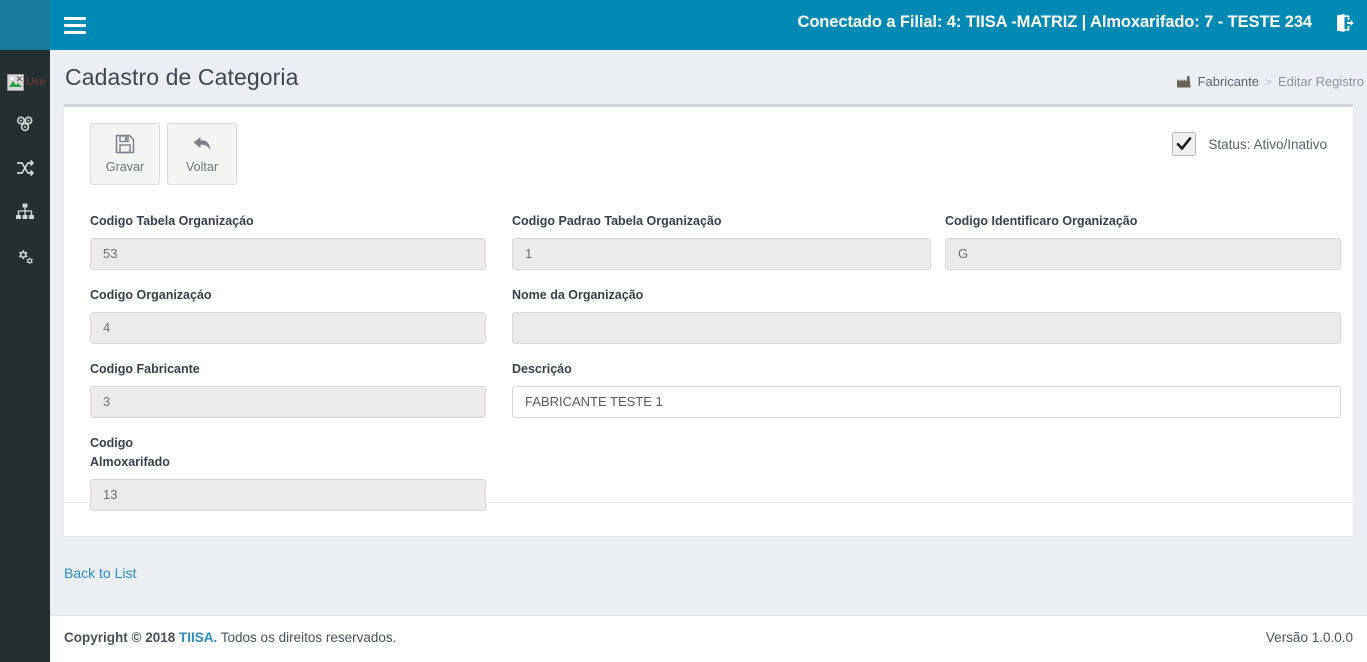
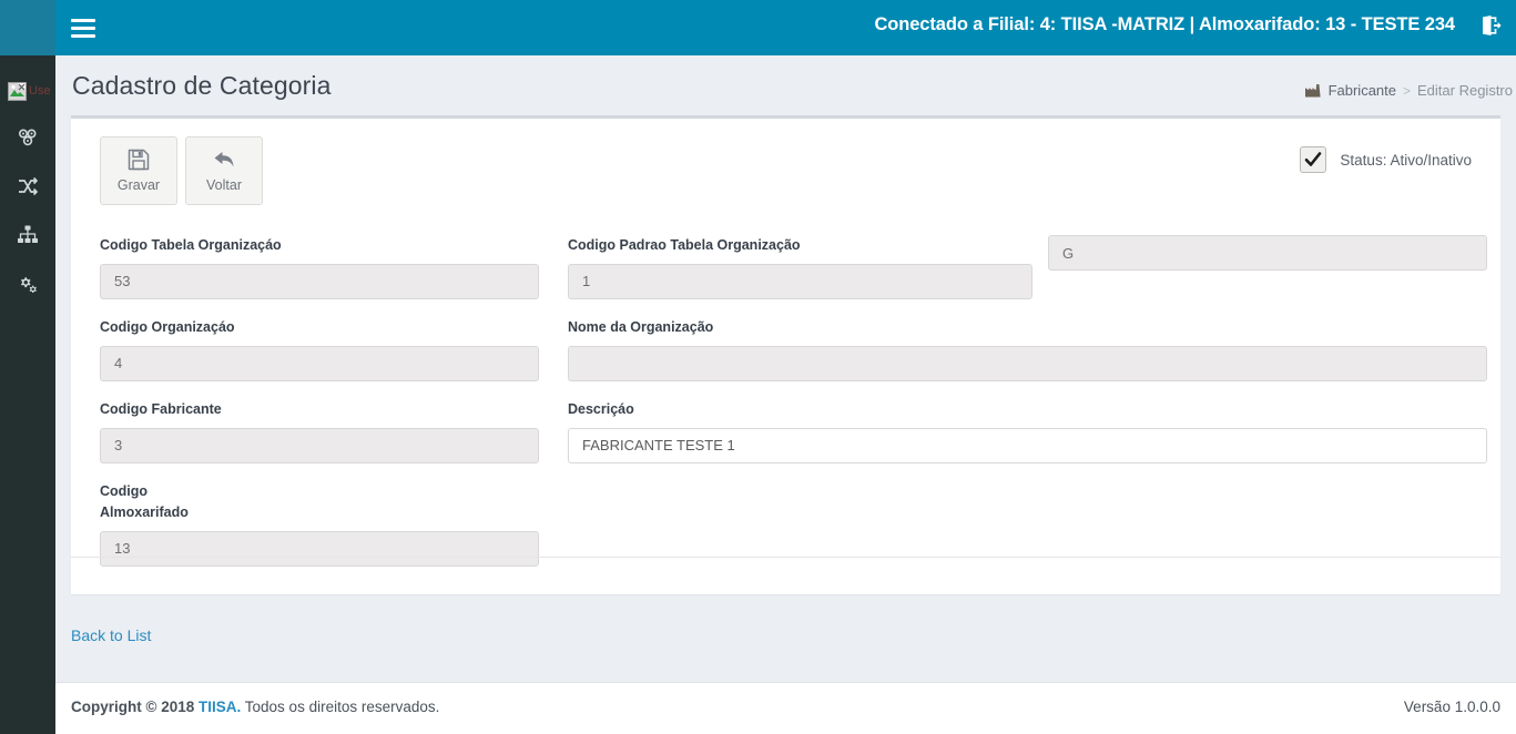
  Use
- Conectado a Filial: 4: TIISA -MATRIZ | Almoxarifado: 7 - TESTE 234
+ Conectado a Filial: 4: TIISA -MATRIZ | Almoxarifado: 13 - TESTE 234
  Cadastro de Categoria
  Fabricante
  >
  Editar Registro
  Gravar
  Voltar
  Status: Ativo/Inativo
  Codigo Tabela Organizaçáo
  53
  Codigo Padrao Tabela Organização
  1
- Codigo Identificaro Organização
  G
  Codigo Organizaçáo
  4
  Nome da Organização
  Codigo Fabricante
  3
  Descriçáo
  FABRICANTE TESTE 1
  Codigo Almoxarifado
  13
  Back to List
  Copyright © 2018 TIISA. Todos os direitos reservados.
  Versão 1.0.0.0
